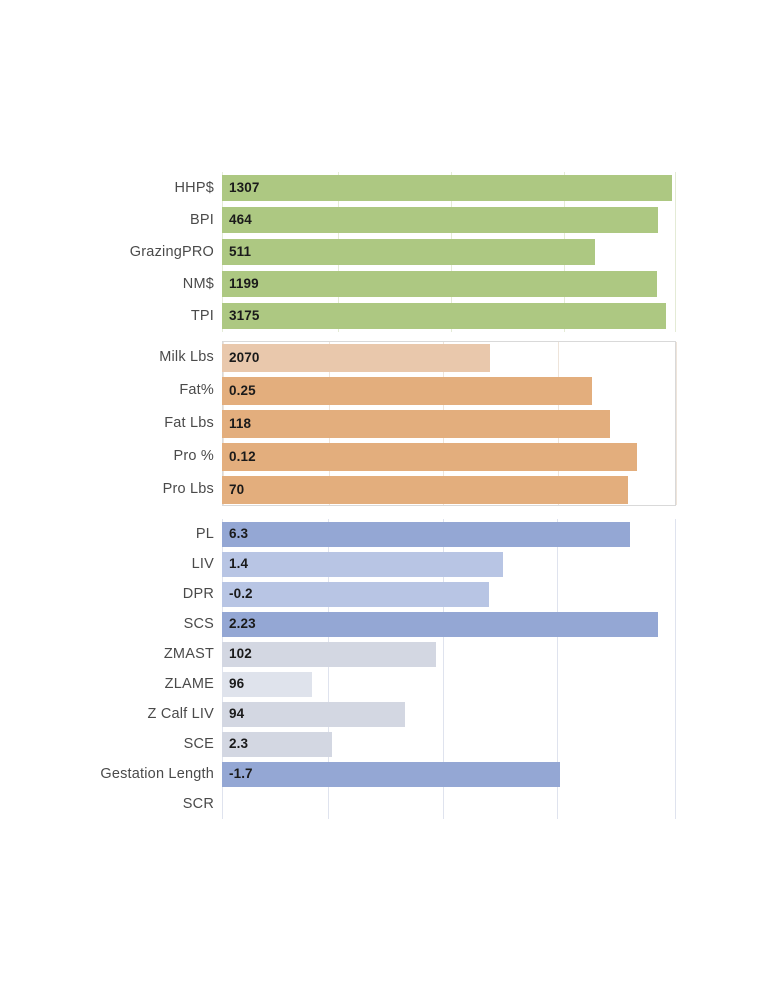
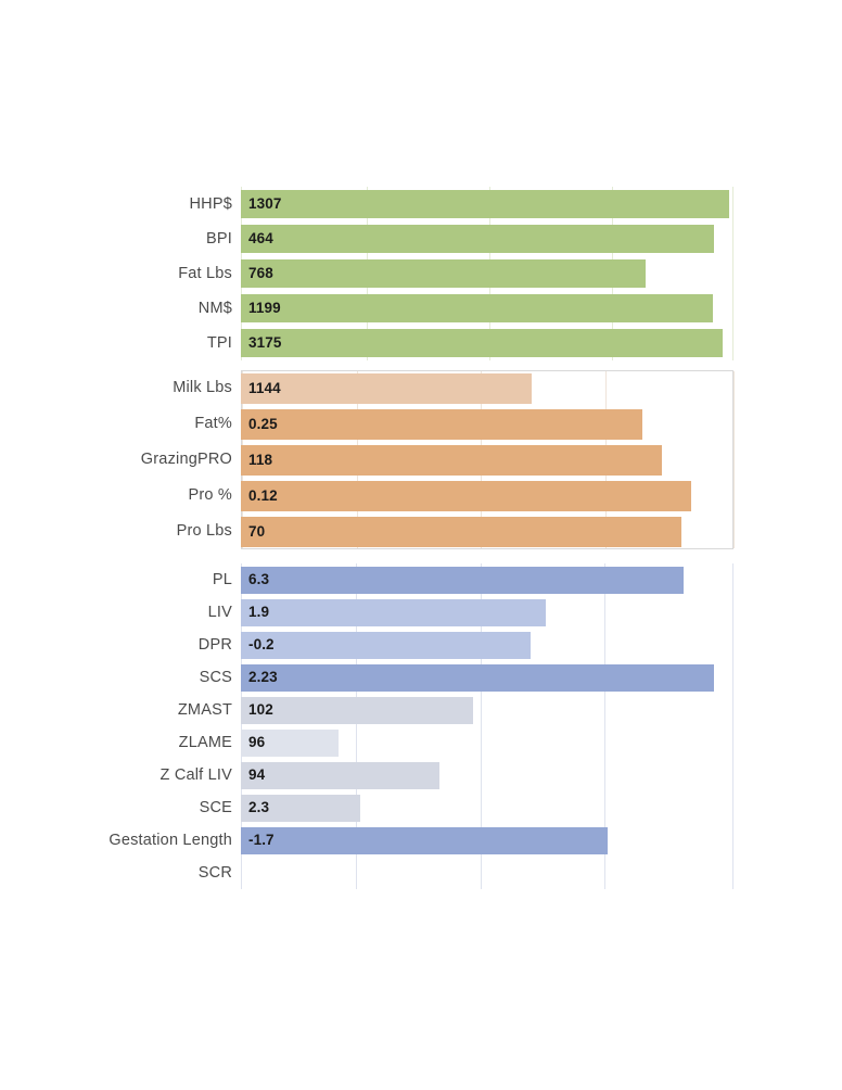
  HHP$
  1307
  BPI
  464
- GrazingPRO
+ Fat Lbs
- 511
+ 768
  NM$
  1199
  TPI
  3175
  Milk Lbs
- 2070
+ 1144
  Fat%
  0.25
- Fat Lbs
+ GrazingPRO
  118
  Pro %
  0.12
  Pro Lbs
  70
  PL
  6.3
  LIV
- 1.4
+ 1.9
  DPR
  -0.2
  SCS
  2.23
  ZMAST
  102
  ZLAME
  96
  Z Calf LIV
  94
  SCE
  2.3
  Gestation Length
  -1.7
  SCR
